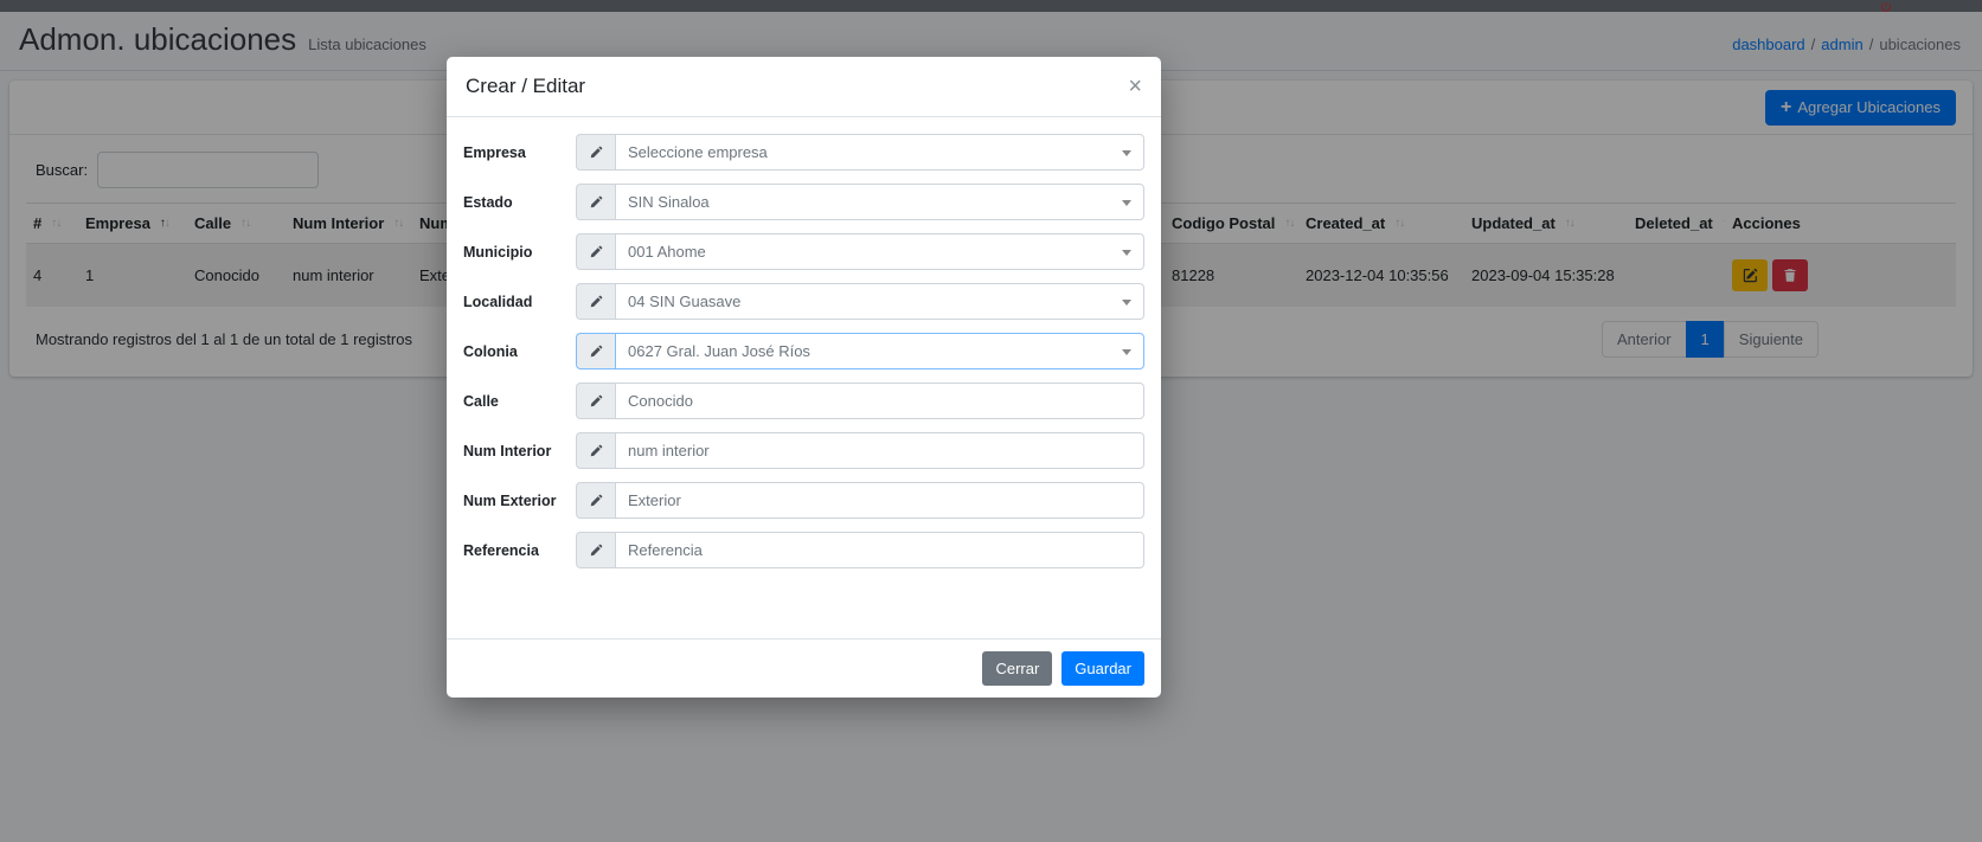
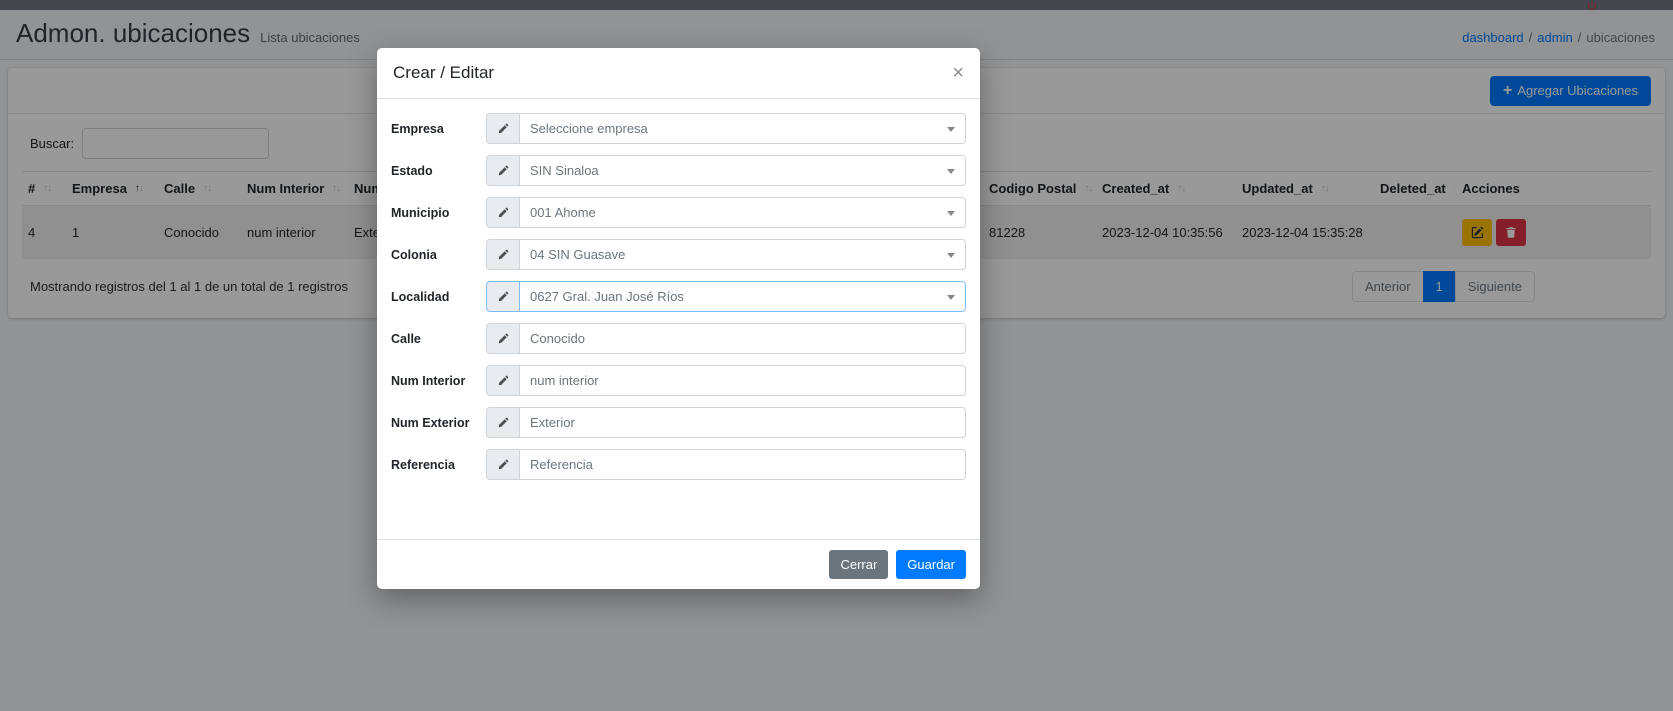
  Admon. ubicaciones
  Lista ubicaciones
  dashboard / admin / ubicaciones
  +
  Agregar Ubicaciones
  Buscar:
  # ↑↓	Empresa ↑↓	Calle ↑↓	Num Interior ↑↓	Nu	Codigo Postal ↑↓	Created_at ↑↓	Updated_at ↑↓	Deleted_at	Acciones
- 4	1	Conocido	num interior	Ext	81228	2023-12-04 10:35:56	2023-09-04 15:35:28
+ 4	1	Conocido	num interior	Ext	81228	2023-12-04 10:35:56	2023-12-04 15:35:28
  Mostrando registros del 1 al 1 de un total de 1 registros
  Anterior
  1
  Siguiente
  Crear / Editar
  ×
  Empresa
  Seleccione empresa
  Estado
  SIN Sinaloa
  Municipio
  001 Ahome
- Localidad
+ Colonia
  04 SIN Guasave
- Colonia
+ Localidad
  0627 Gral. Juan José Ríos
  Calle
  Conocido
  Num Interior
  num interior
  Num Exterior
  Exterior
  Referencia
  Referencia
  Cerrar
  Guardar
